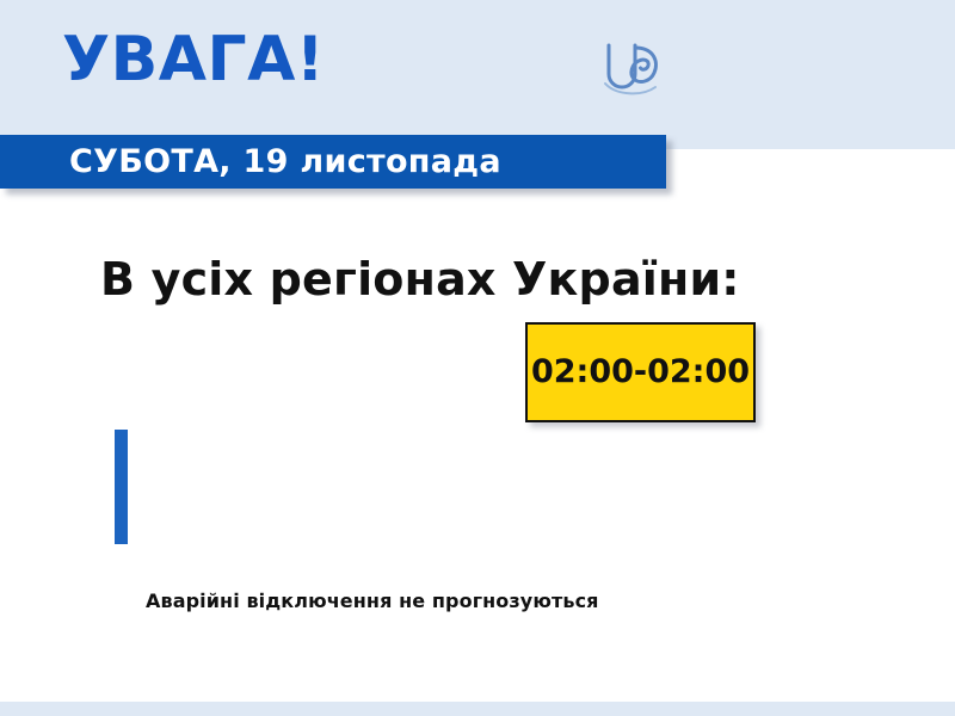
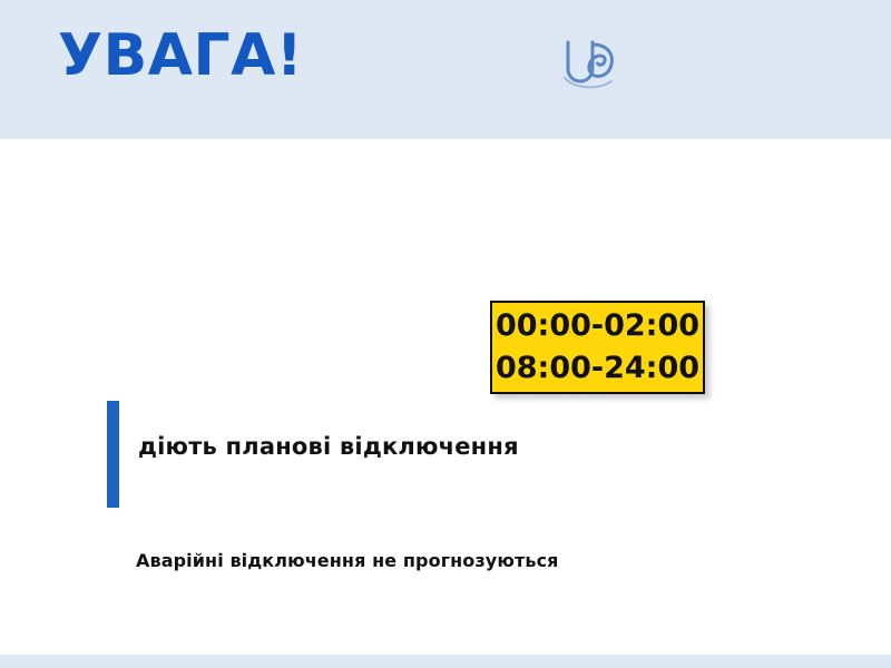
  УВАГА!
- СУБОТА, 19 листопада
- В усіх регіонах України:
- 02:00-02:00
+ 00:00-02:00
+ 08:00-24:00
+ діють планові відключення
  Аварійні відключення не прогнозуються
